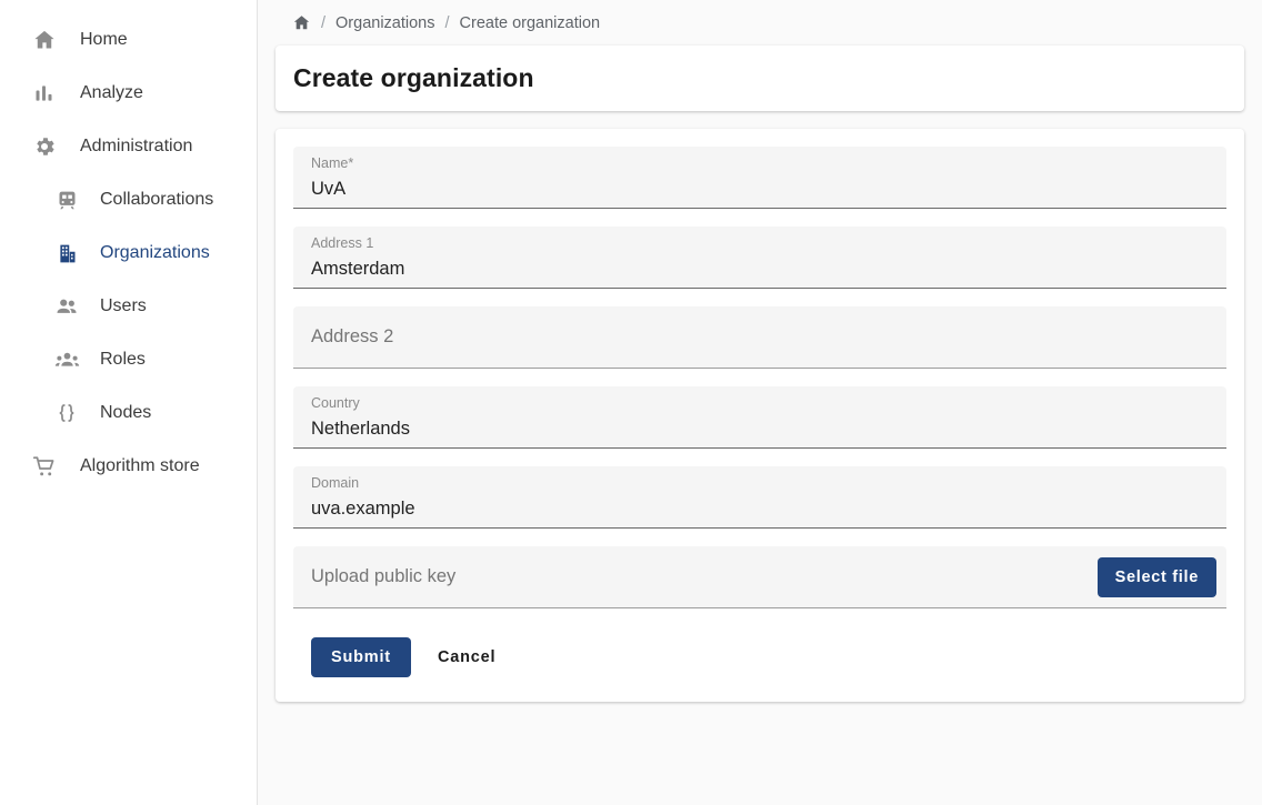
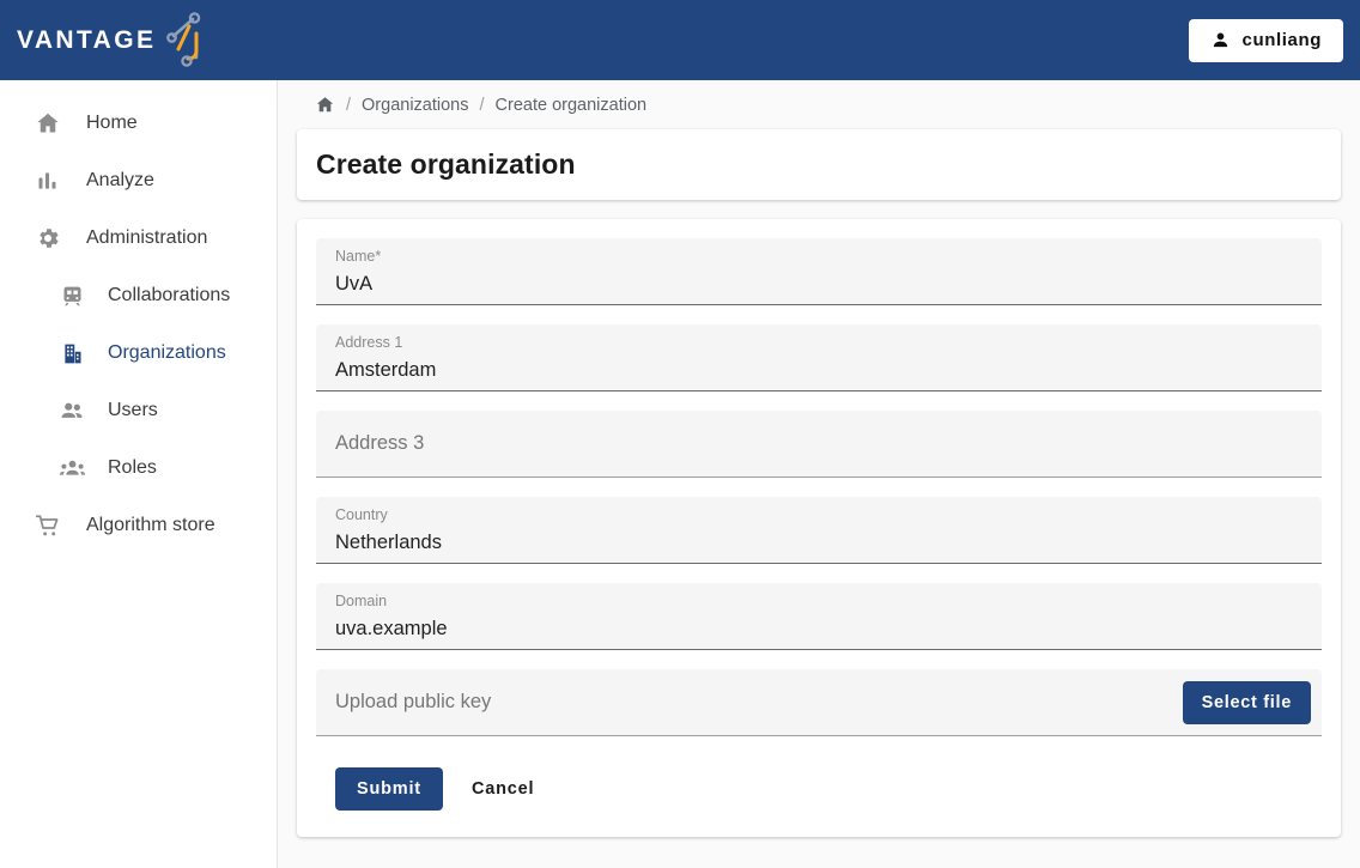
+ VANTAGE
+ cunliang
  Home
  Analyze
  Administration
  Collaborations
  Organizations
  Users
  Roles
- Nodes
  Algorithm store
  /
  Organizations
  /
  Create organization
  Create organization
  Name*
  UvA
  Address 1
  Amsterdam
- Address 2
+ Address 3
  Country
  Netherlands
  Domain
  uva.example
  Upload public key
  Select file
  Submit
  Cancel
